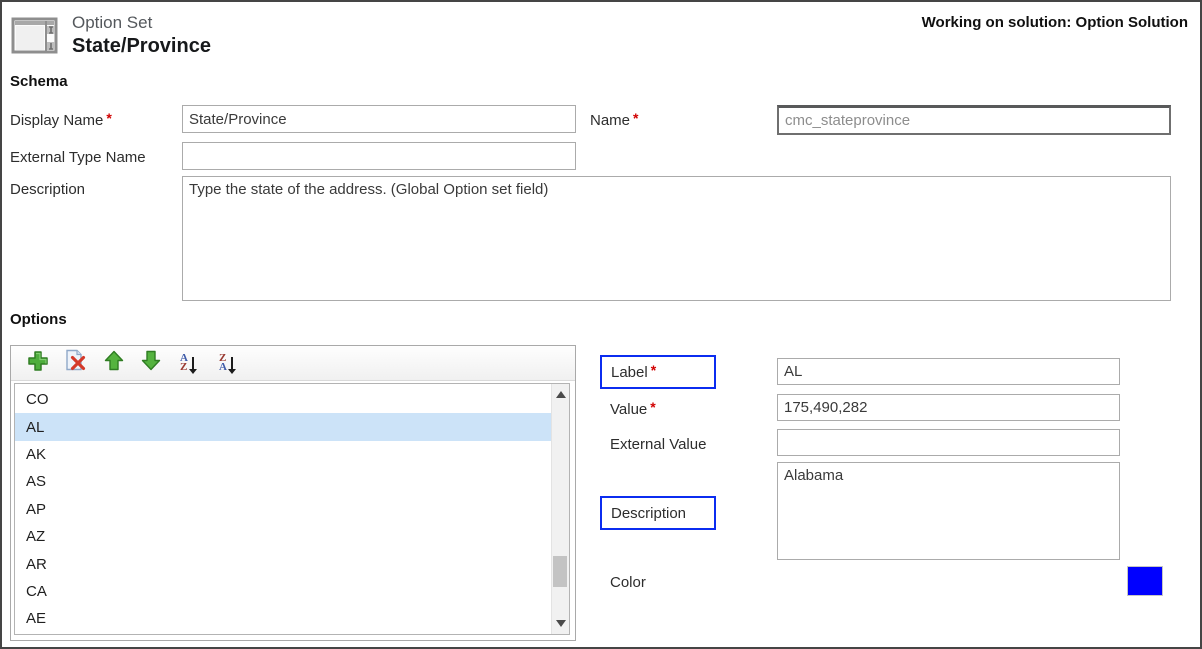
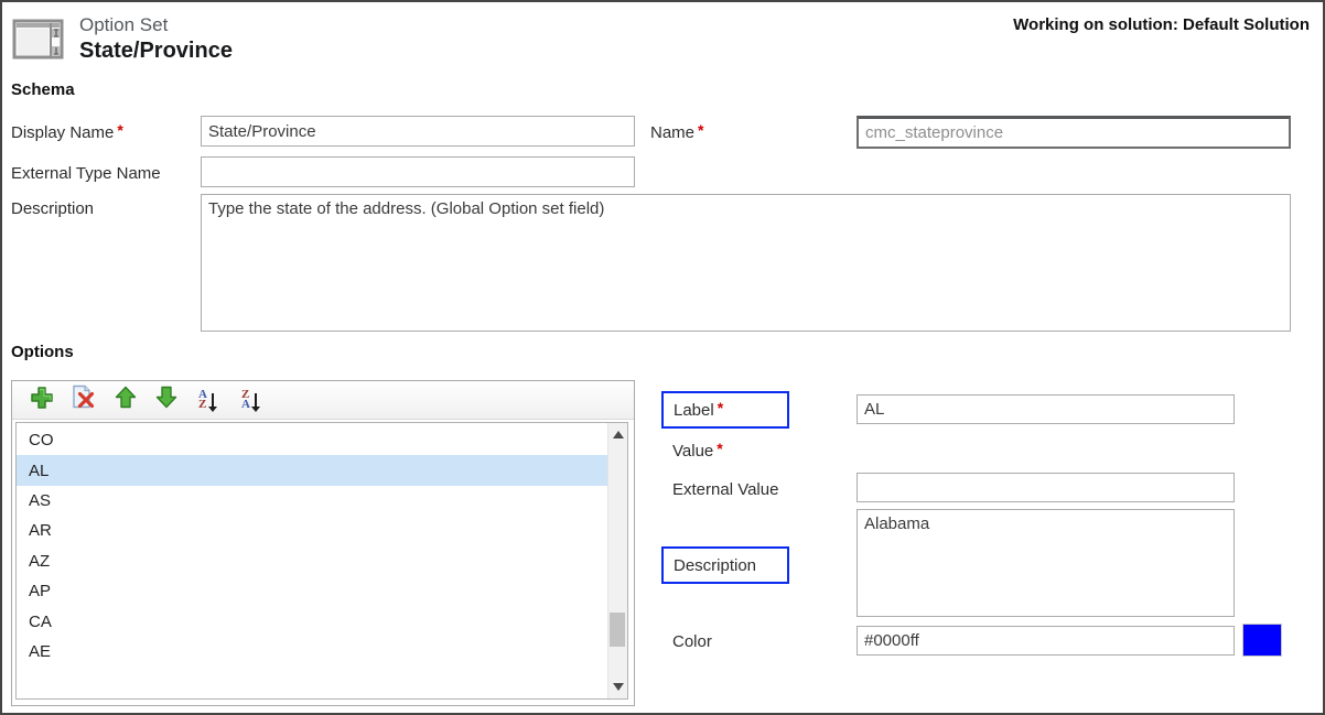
  Option Set
  State/Province
- Working on solution: Option Solution
+ Working on solution: Default Solution
  Schema
  Display Name *
  State/Province
  Name *
  cmc_stateprovince
  External Type Name
  Description
  Type the state of the address. (Global Option set field)
  Options
  A
  Z
  Z
  A
  CO
  AL
- AK
  AS
- AP
+ AR
  AZ
- AR
+ AP
  CA
  AE
  Label
  *
  AL
  Value *
- 175,490,282
  External Value
  Description
  Alabama
  Color
+ #0000ff
